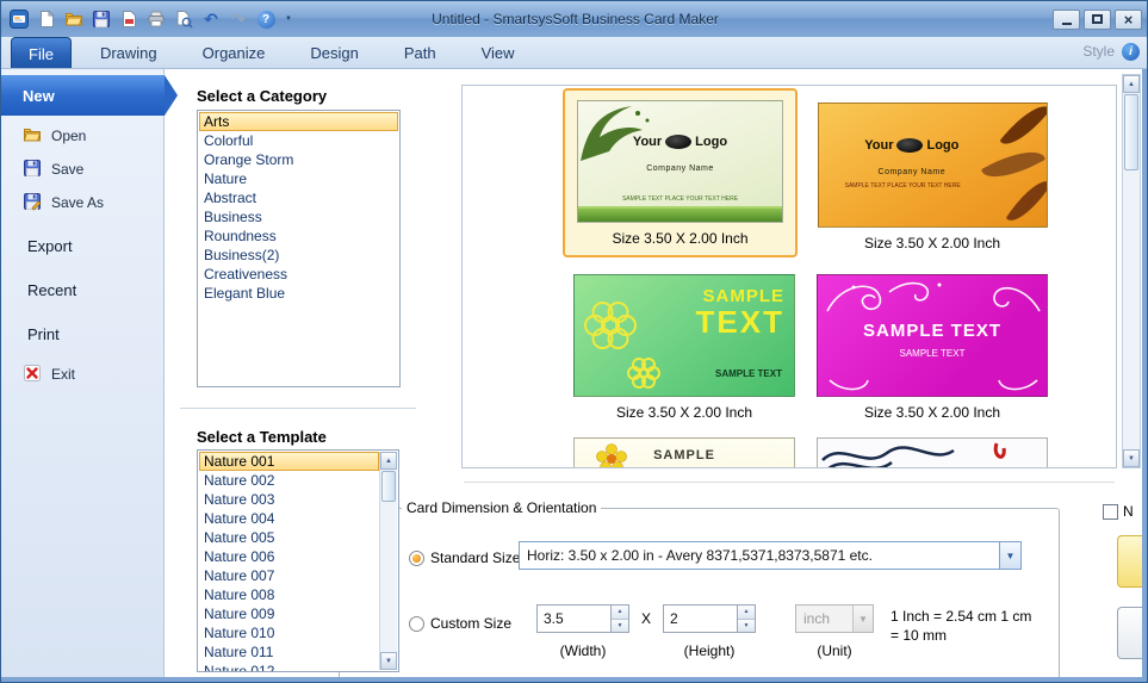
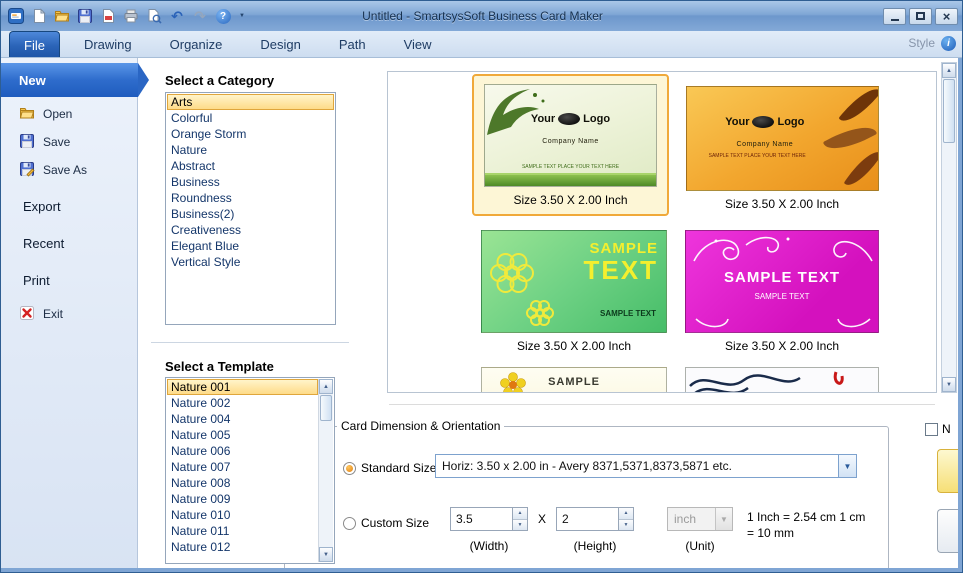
  ↶
  ↷
  ?
  Untitled - SmartsysSoft Business Card Maker
  ×
  File
  Drawing
  Organize
  Design
  Path
  View
  Style
  i
  New
  Open
  Save
  Save As
  Export
  Recent
  Print
  Exit
  Select a Category
  Arts
  Colorful
  Orange Storm
  Nature
  Abstract
  Business
  Roundness
  Business(2)
  Creativeness
  Elegant Blue
+ Vertical Style
  Select a Template
  Nature 001
  Nature 002
- Nature 003
  Nature 004
  Nature 005
  Nature 006
  Nature 007
  Nature 008
  Nature 009
  Nature 010
  Nature 011
  Nature 012
  Your
  Logo
  Size 3.50 X 2.00 Inch
  Your
  Logo
  Size 3.50 X 2.00 Inch
  SAMPLE
  TEXT
  SAMPLE TEXT
  Size 3.50 X 2.00 Inch
  SAMPLE TEXT
  SAMPLE TEXT
  Size 3.50 X 2.00 Inch
  SAMPLE
  Card Dimension & Orientation
  Standard Size
  Horiz: 3.50 x 2.00 in - Avery 8371,5371,8373,5871 etc.
  ▼
  Custom Size
  3.5
  X
  2
  inch
  ▼
  (Width)
  (Height)
  (Unit)
  1 Inch = 2.54 cm 1 cm = 10 mm
  N
